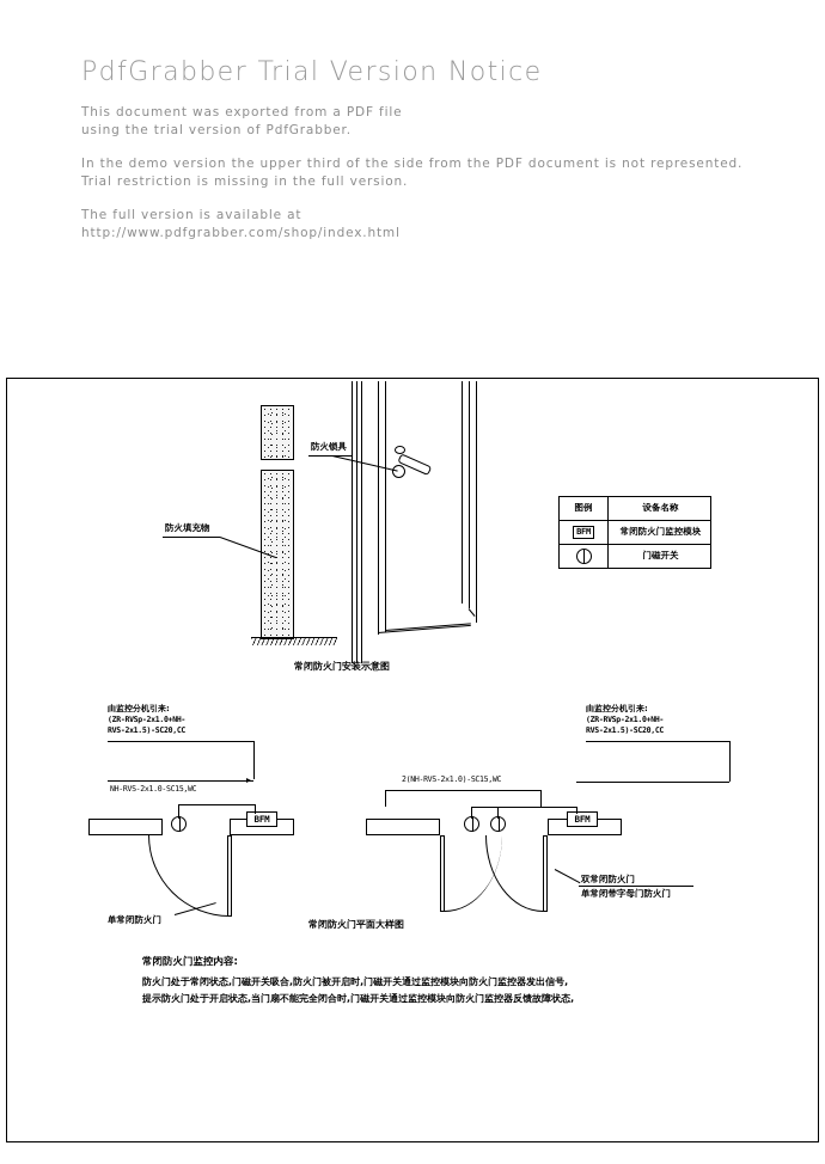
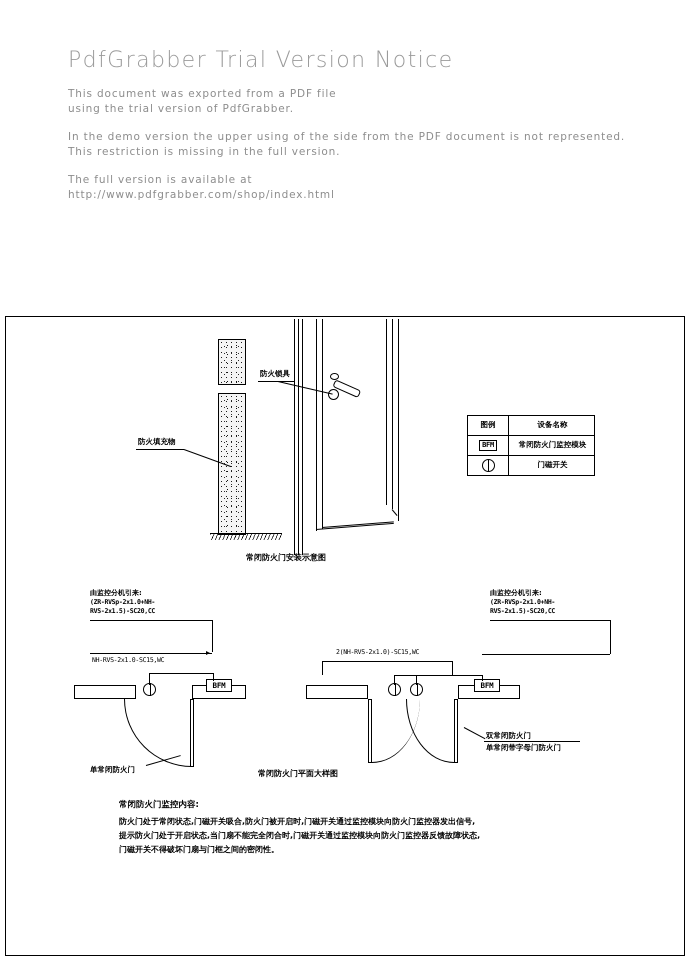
  PdfGrabber Trial Version Notice
  This document was exported from a PDF file
  using the trial version of PdfGrabber.
- In the demo version the upper third of the side from the PDF document is not represented.
+ In the demo version the upper using of the side from the PDF document is not represented.
- Trial restriction is missing in the full version.
+ This restriction is missing in the full version.
  The full version is available at
  http://www.pdfgrabber.com/shop/index.html
  防火锁具
  防火填充物
  常闭防火门安装示意图
  图例	设备名称
  BFM	常闭防火门监控模块
  	门磁开关
  由监控分机引来:
  (ZR-RVSp-2x1.0+NH-
  RVS-2x1.5)-SC20,CC
  NH-RVS-2x1.0-SC15,WC
  BFM
  单常闭防火门
  2(NH-RVS-2x1.0)-SC15,WC
  BFM
  由监控分机引来:
  (ZR-RVSp-2x1.0+NH-
  RVS-2x1.5)-SC20,CC
  双常闭防火门
  单常闭带字母门防火门
  常闭防火门平面大样图
  常闭防火门监控内容:
  防火门处于常闭状态,门磁开关吸合,防火门被开启时,门磁开关通过监控模块向防火门监控器发出信号,
  提示防火门处于开启状态,当门扇不能完全闭合时,门磁开关通过监控模块向防火门监控器反馈故障状态,
+ 门磁开关不得破坏门扇与门框之间的密闭性。
